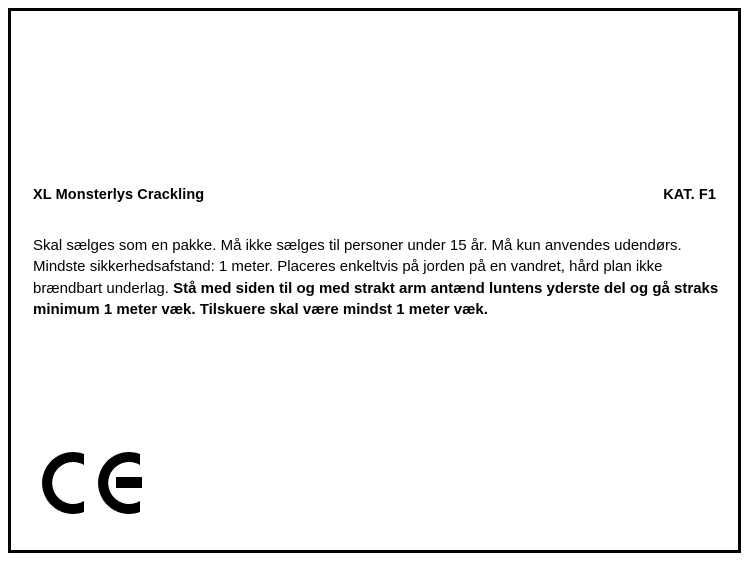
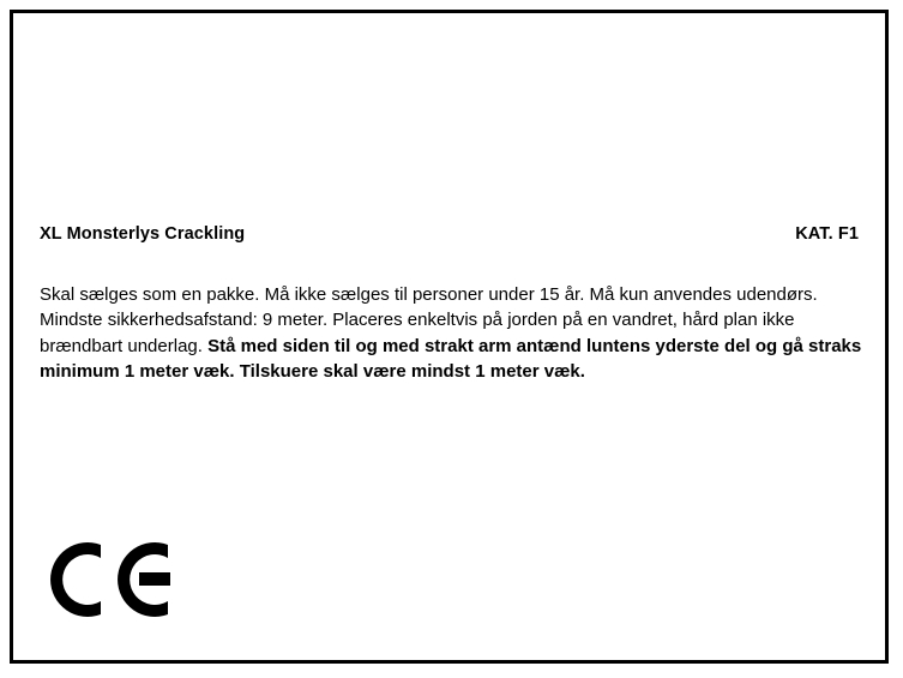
  XL Monsterlys Crackling
  KAT. F1
- Skal sælges som en pakke. Må ikke sælges til personer under 15 år. Må kun anvendes udendørs. Mindste sikkerhedsafstand: 1 meter. Placeres enkeltvis på jorden på en vandret, hård plan ikke brændbart underlag. Stå med siden til og med strakt arm antænd luntens yderste del og gå straks minimum 1 meter væk. Tilskuere skal være mindst 1 meter væk.
+ Skal sælges som en pakke. Må ikke sælges til personer under 15 år. Må kun anvendes udendørs. Mindste sikkerhedsafstand: 9 meter. Placeres enkeltvis på jorden på en vandret, hård plan ikke brændbart underlag. Stå med siden til og med strakt arm antænd luntens yderste del og gå straks minimum 1 meter væk. Tilskuere skal være mindst 1 meter væk.
